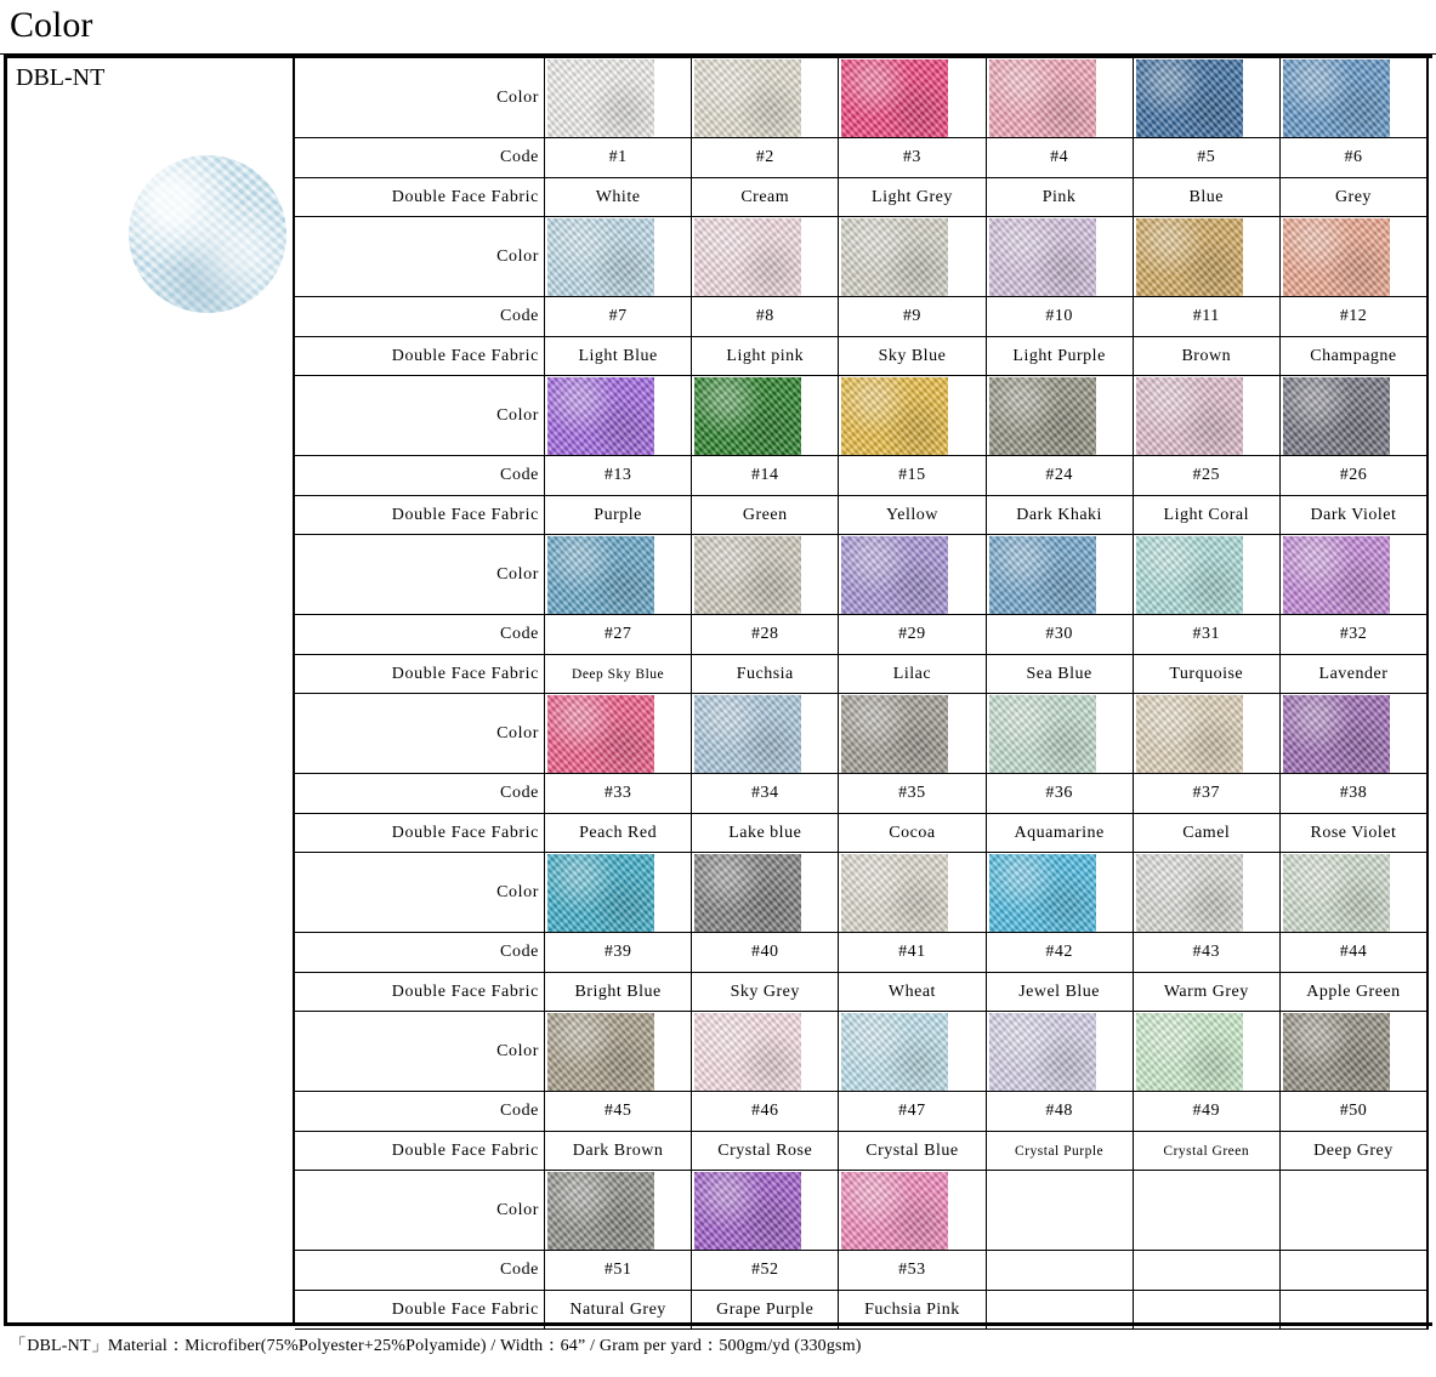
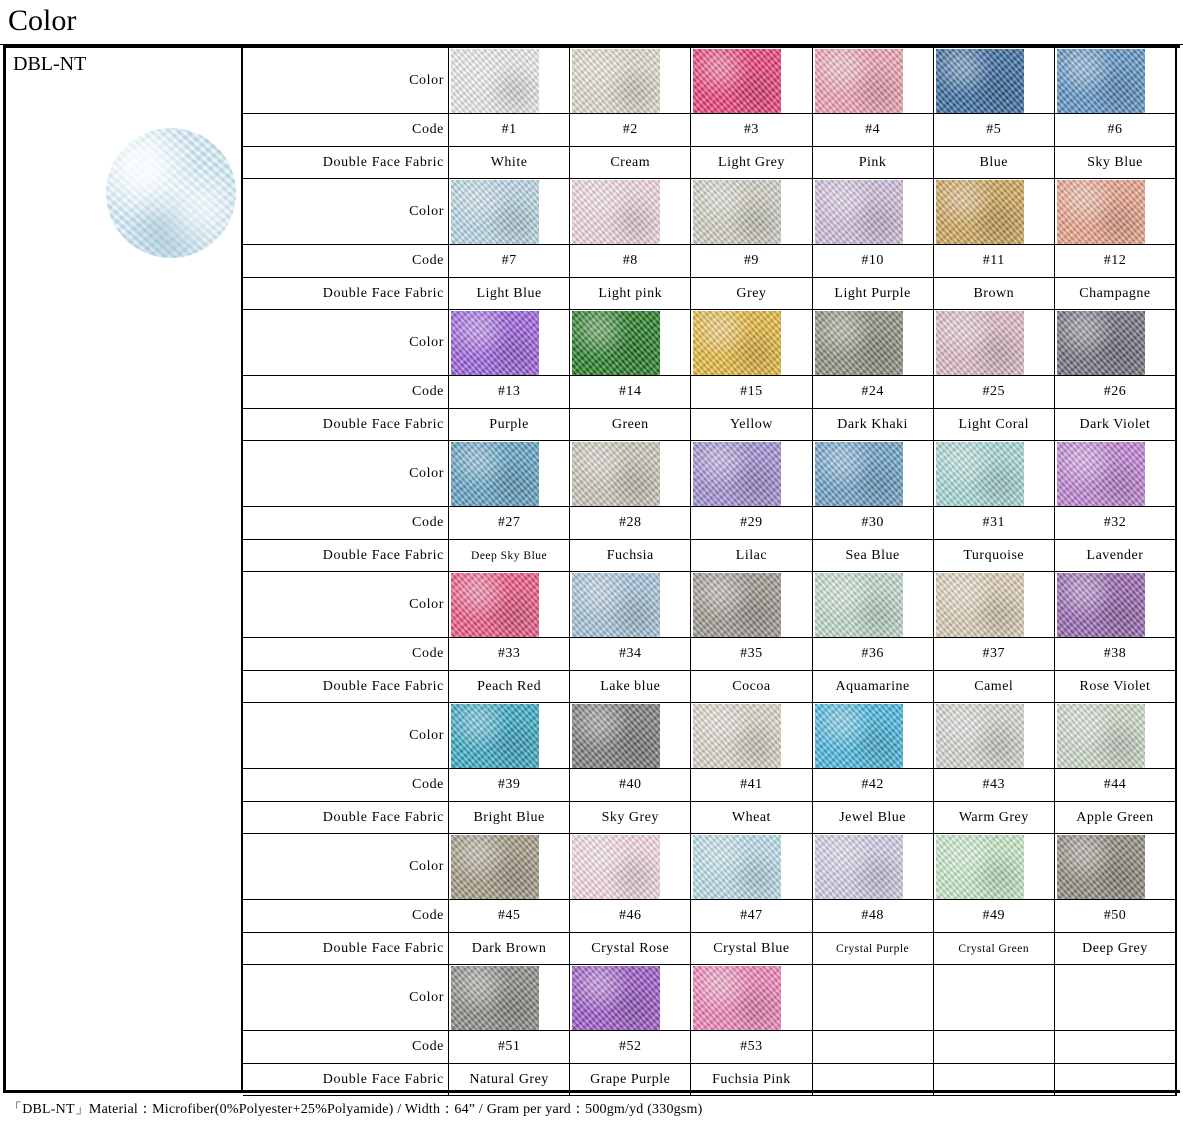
  Color
  DBL-NT
  Color
  Code
  #1
  #2
  #3
  #4
  #5
  #6
  Double Face Fabric
  White
  Cream
  Light Grey
  Pink
  Blue
- Grey
+ Sky Blue
  Color
  Code
  #7
  #8
  #9
  #10
  #11
  #12
  Double Face Fabric
  Light Blue
  Light pink
- Sky Blue
+ Grey
  Light Purple
  Brown
  Champagne
  Color
  Code
  #13
  #14
  #15
  #24
  #25
  #26
  Double Face Fabric
  Purple
  Green
  Yellow
  Dark Khaki
  Light Coral
  Dark Violet
  Color
  Code
  #27
  #28
  #29
  #30
  #31
  #32
  Double Face Fabric
  Deep Sky Blue
  Fuchsia
  Lilac
  Sea Blue
  Turquoise
  Lavender
  Color
  Code
  #33
  #34
  #35
  #36
  #37
  #38
  Double Face Fabric
  Peach Red
  Lake blue
  Cocoa
  Aquamarine
  Camel
  Rose Violet
  Color
  Code
  #39
  #40
  #41
  #42
  #43
  #44
  Double Face Fabric
  Bright Blue
  Sky Grey
  Wheat
  Jewel Blue
  Warm Grey
  Apple Green
  Color
  Code
  #45
  #46
  #47
  #48
  #49
  #50
  Double Face Fabric
  Dark Brown
  Crystal Rose
  Crystal Blue
  Crystal Purple
  Crystal Green
  Deep Grey
  Color
  Code
  #51
  #52
  #53
  Double Face Fabric
  Natural Grey
  Grape Purple
  Fuchsia Pink
- 「DBL-NT」Material：Microfiber(75%Polyester+25%Polyamide) / Width：64” / Gram per yard：500gm/yd (330gsm)
+ 「DBL-NT」Material：Microfiber(0%Polyester+25%Polyamide) / Width：64” / Gram per yard：500gm/yd (330gsm)
